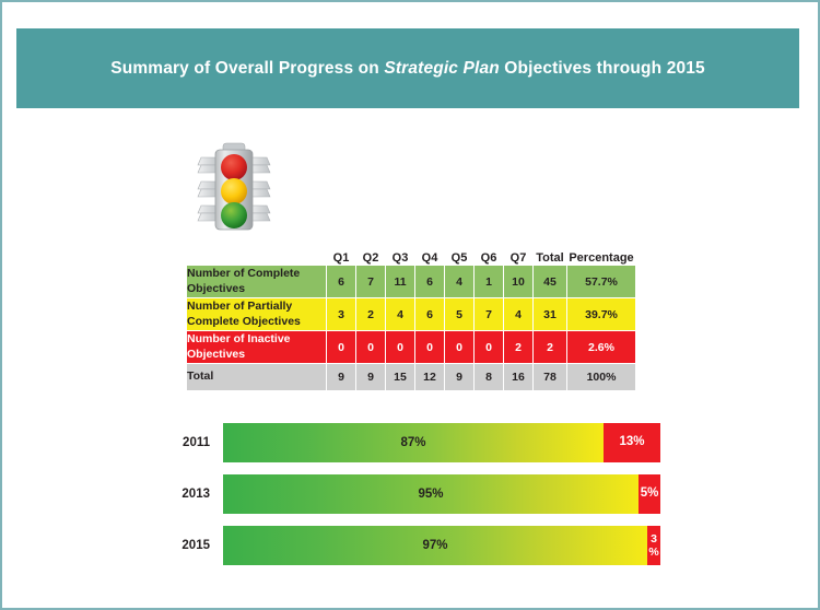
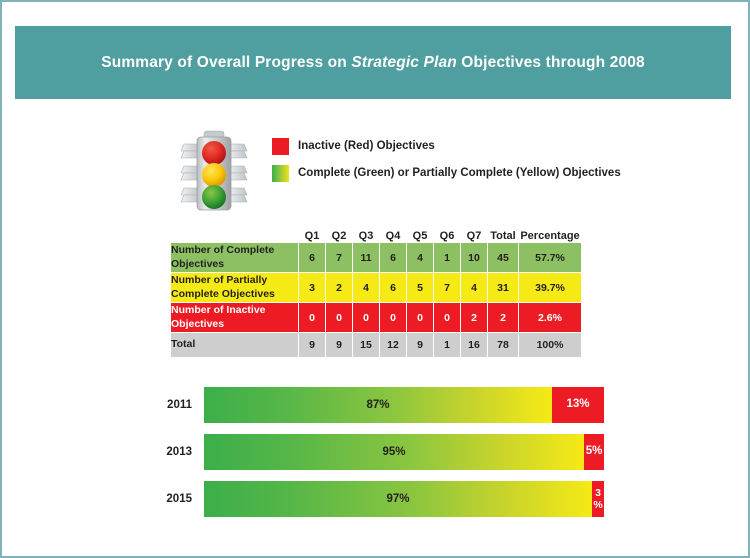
- Summary of Overall Progress on Strategic Plan Objectives through 2015
+ Summary of Overall Progress on Strategic Plan Objectives through 2008
+ Inactive (Red) Objectives
+ Complete (Green) or Partially Complete (Yellow) Objectives
  	Q1	Q2	Q3	Q4	Q5	Q6	Q7	Total	Percentage
  Number of Complete Objectives	6	7	11	6	4	1	10	45	57.7%
  Number of Partially Complete Objectives	3	2	4	6	5	7	4	31	39.7%
  Number of Inactive Objectives	0	0	0	0	0	0	2	2	2.6%
- Total	9	9	15	12	9	8	16	78	100%
+ Total	9	9	15	12	9	1	16	78	100%
  2011
  87%
  13%
  2013
  95%
  5%
  2015
  97%
  3
  %
